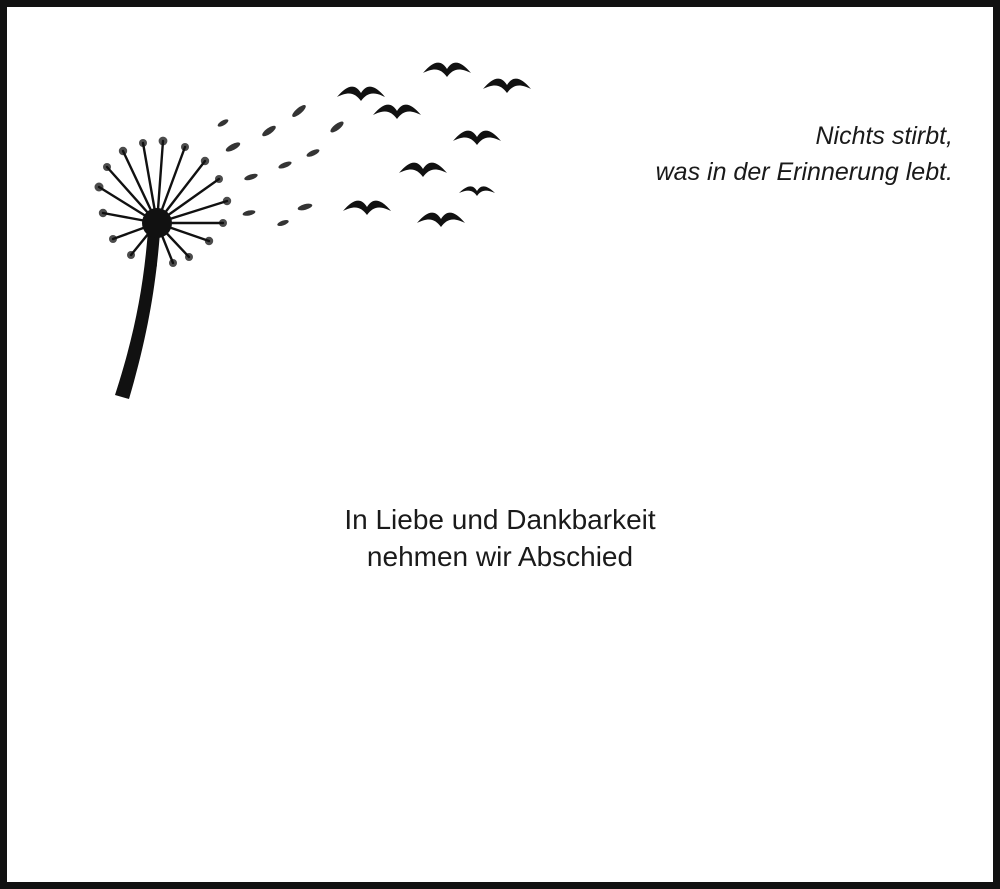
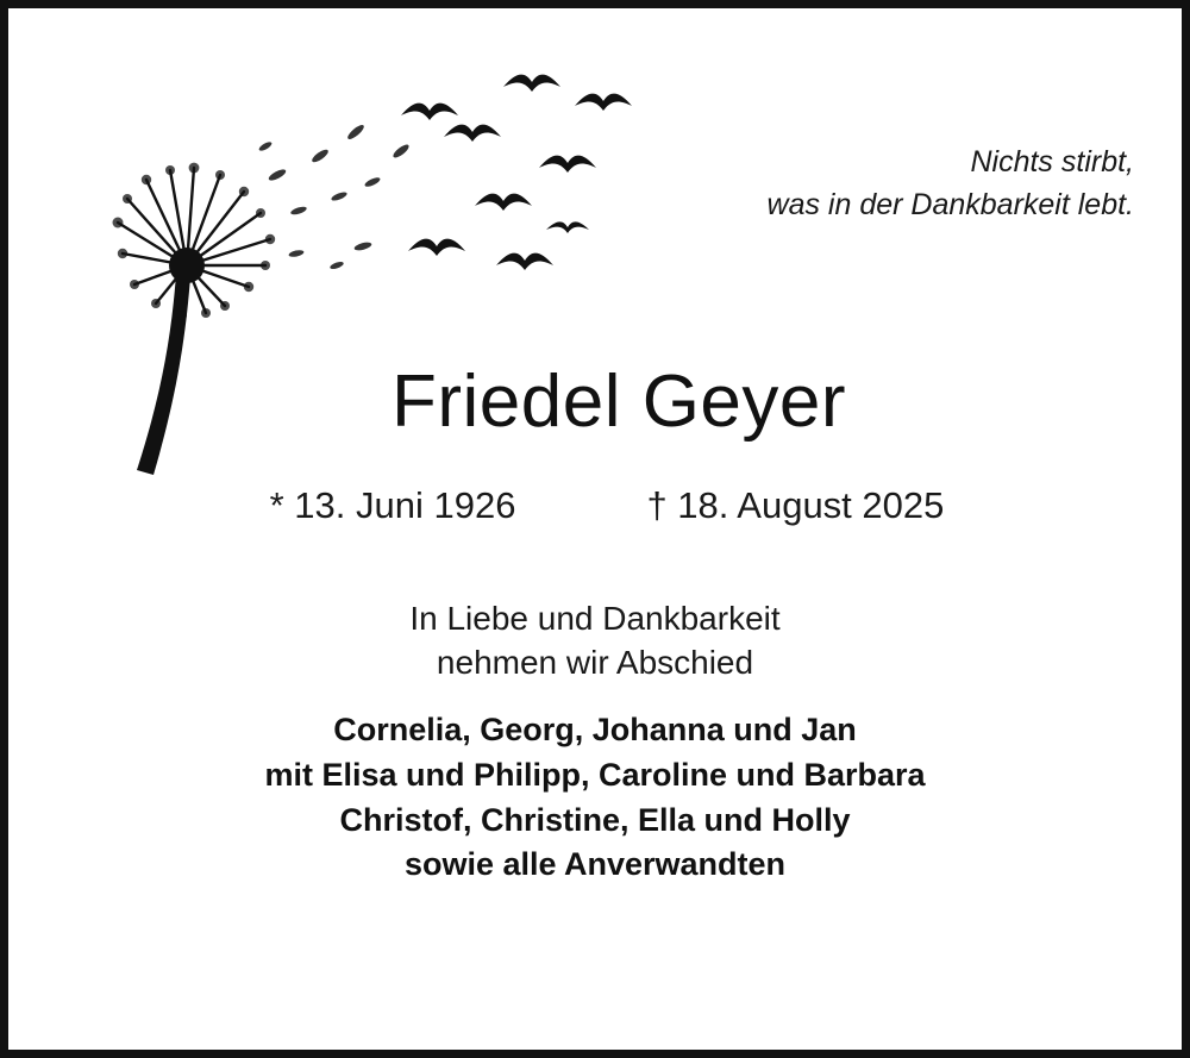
  Nichts stirbt,
- was in der Erinnerung lebt.
+ was in der Dankbarkeit lebt.
+ Friedel Geyer
+ * 13. Juni 1926
+ † 18. August 2025
  In Liebe und Dankbarkeit
  nehmen wir Abschied
+ Cornelia, Georg, Johanna und Jan
+ mit Elisa und Philipp, Caroline und Barbara
+ Christof, Christine, Ella und Holly
+ sowie alle Anverwandten
